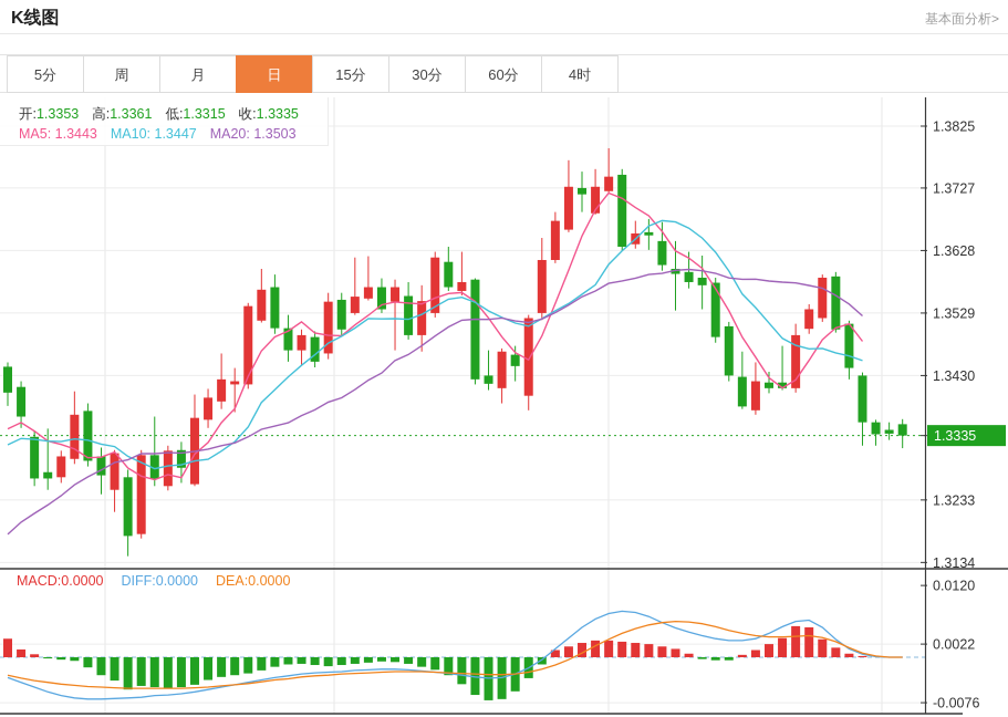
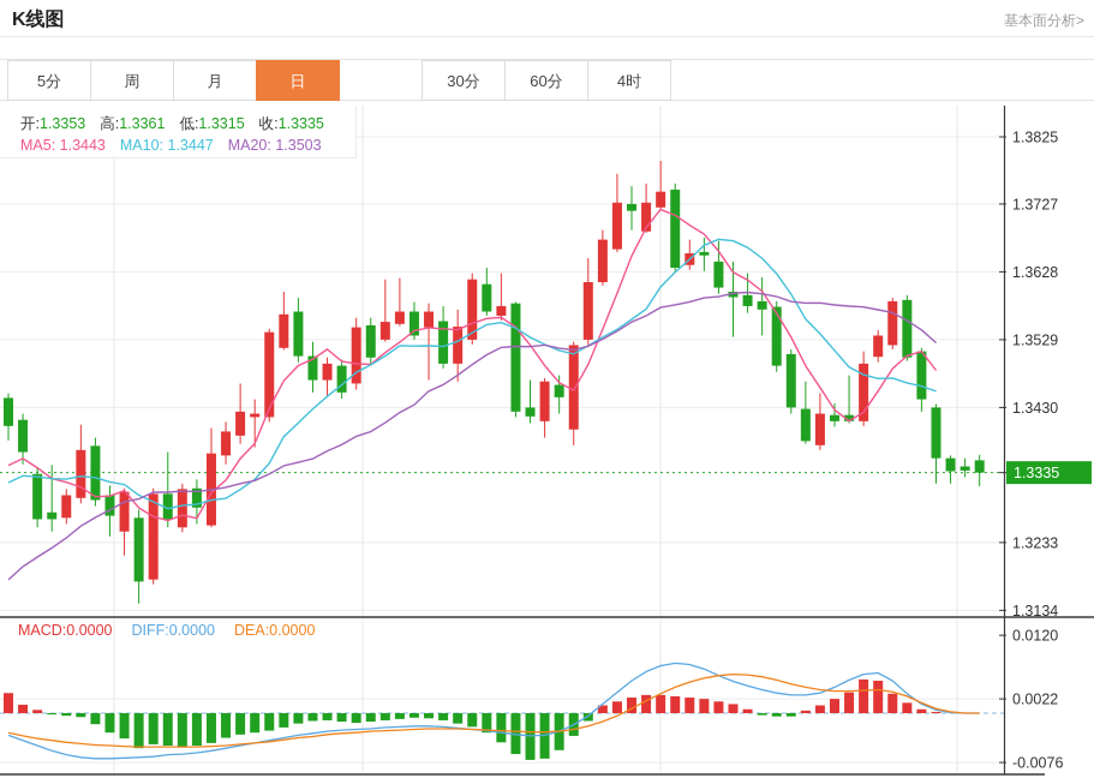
  K线图
  基本面分析>
  5分
  周
  月
  日
- 15分
  30分
  60分
  4时
  1.3825
  1.3727
  1.3628
  1.3529
  1.3430
  1.3233
  1.3134
  1.3335
  0.0120
  0.0022
  -0.0076
  开:1.3353 高:1.3361 低:1.3315 收:1.3335
  MA5: 1.3443 MA10: 1.3447 MA20: 1.3503
  MACD:0.0000 DIFF:0.0000 DEA:0.0000
